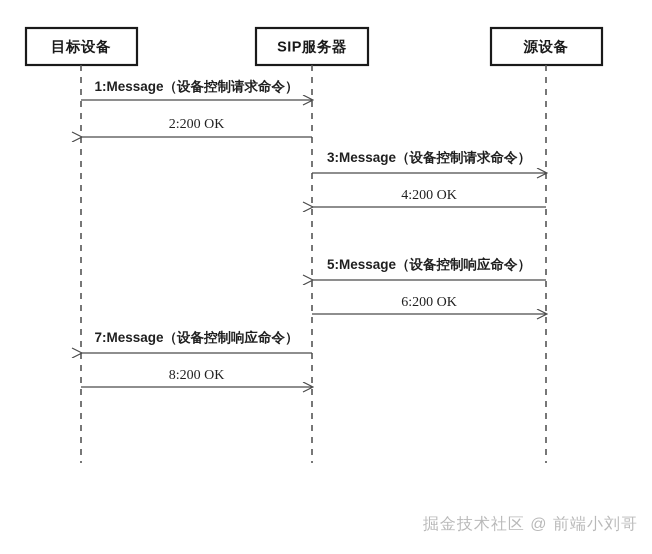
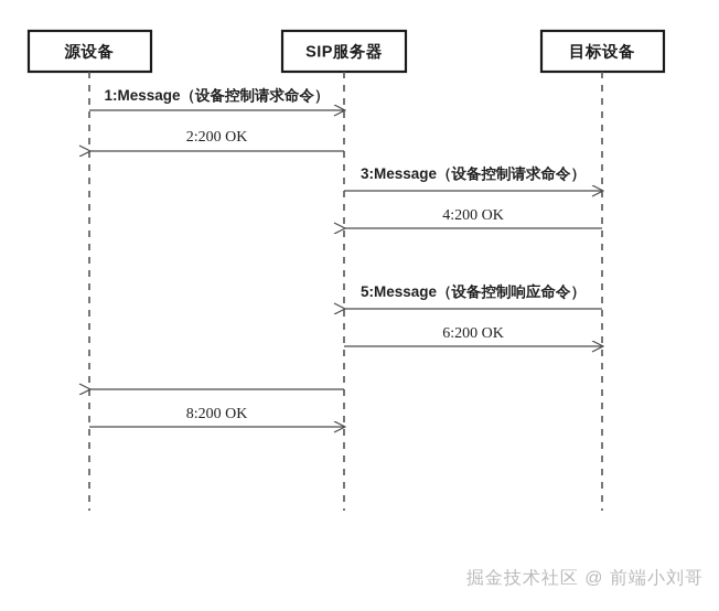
- 目标设备
+ 源设备
  SIP服务器
- 源设备
+ 目标设备
  1:Message（设备控制请求命令）
  2:200 OK
  3:Message（设备控制请求命令）
  4:200 OK
  5:Message（设备控制响应命令）
  6:200 OK
- 7:Message（设备控制响应命令）
  8:200 OK
  掘金技术社区 @ 前端小刘哥
